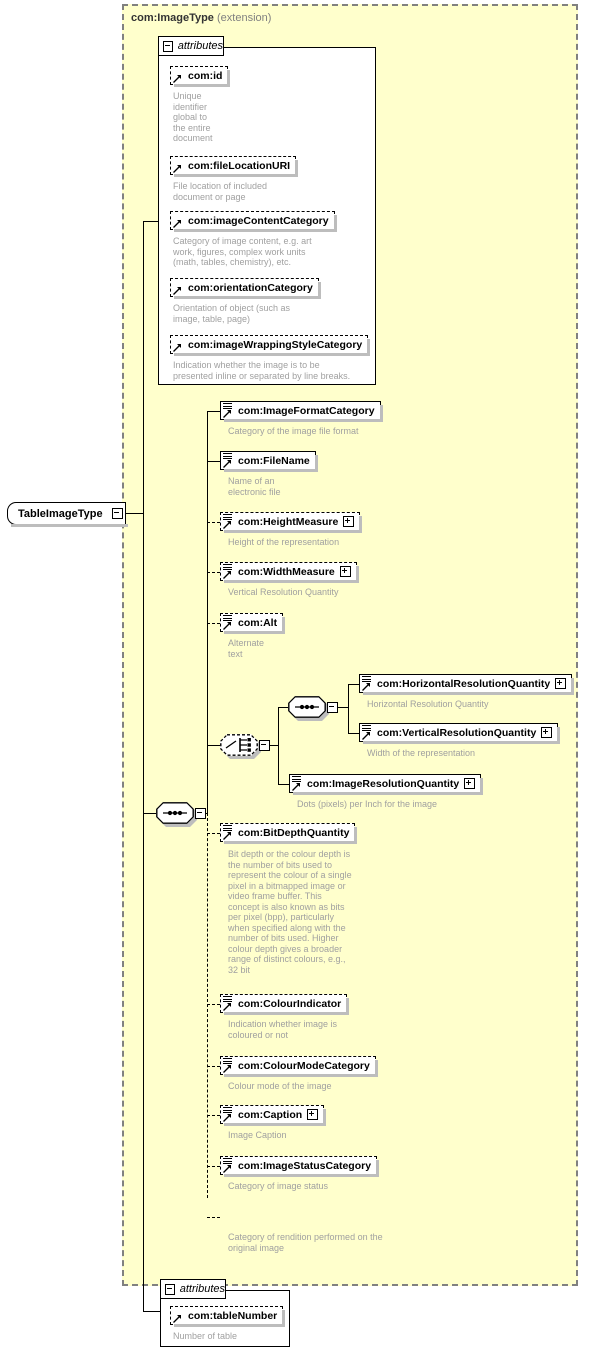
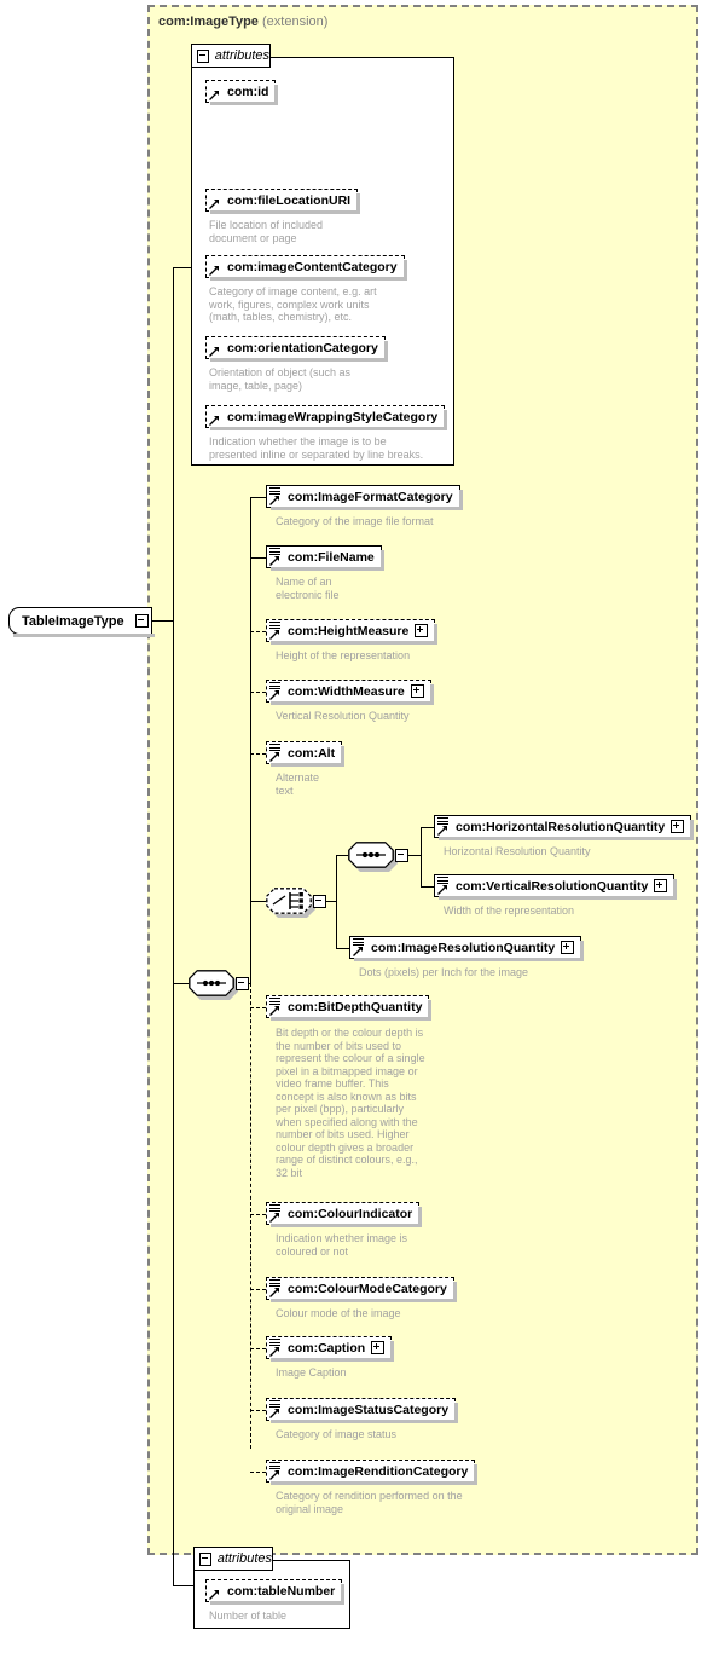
  com:ImageType (extension)
  attributes
  com:id
- Unique
- identifier
- global to
- the entire
- document
  com:fileLocationURI
  File location of included
  document or page
  com:imageContentCategory
  Category of image content, e.g. art
  work, figures, complex work units
  (math, tables, chemistry), etc.
  com:orientationCategory
  Orientation of object (such as
  image, table, page)
  com:imageWrappingStyleCategory
  Indication whether the image is to be
  presented inline or separated by line breaks.
  TableImageType
  com:ImageFormatCategory
  Category of the image file format
  com:FileName
  Name of an
  electronic file
  com:HeightMeasure
  Height of the representation
  com:WidthMeasure
  Vertical Resolution Quantity
  com:Alt
  Alternate
  text
  com:HorizontalResolutionQuantity
  Horizontal Resolution Quantity
  com:VerticalResolutionQuantity
  Width of the representation
  com:ImageResolutionQuantity
  Dots (pixels) per Inch for the image
  com:BitDepthQuantity
  Bit depth or the colour depth is
  the number of bits used to
  represent the colour of a single
  pixel in a bitmapped image or
  video frame buffer. This
  concept is also known as bits
  per pixel (bpp), particularly
  when specified along with the
  number of bits used. Higher
  colour depth gives a broader
  range of distinct colours, e.g.,
  32 bit
  com:ColourIndicator
  Indication whether image is
  coloured or not
  com:ColourModeCategory
  Colour mode of the image
  com:Caption
  Image Caption
  com:ImageStatusCategory
  Category of image status
+ com:ImageRenditionCategory
  Category of rendition performed on the
  original image
  attributes
  com:tableNumber
  Number of table
